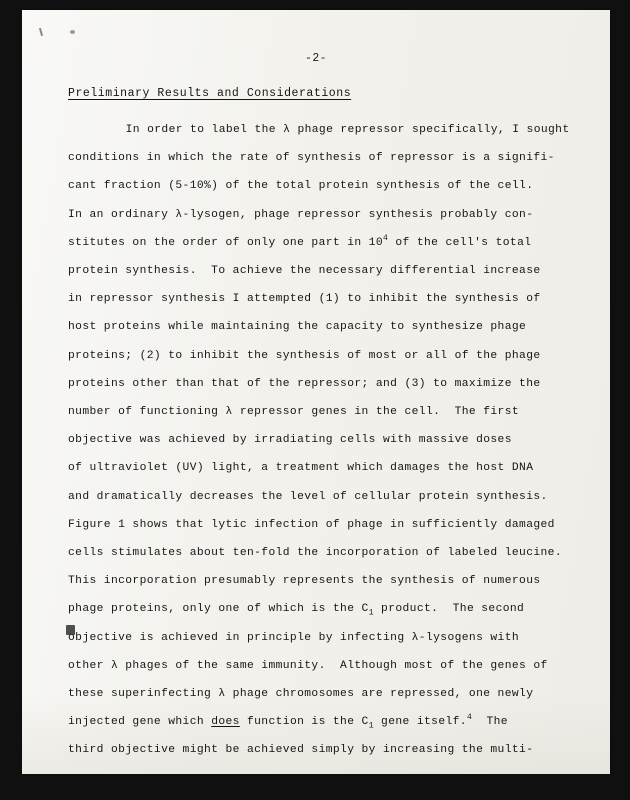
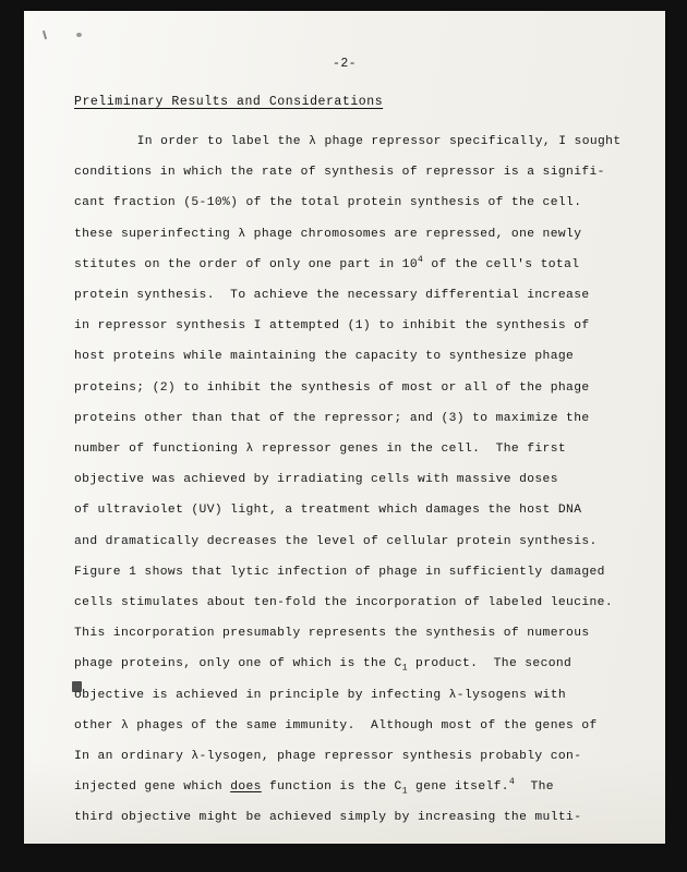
  -2-
  Preliminary Results and Considerations
  In order to label the λ phage repressor specifically, I sought
  conditions in which the rate of synthesis of repressor is a signifi-
  cant fraction (5-10%) of the total protein synthesis of the cell.
- In an ordinary λ-lysogen, phage repressor synthesis probably con-
+ these superinfecting λ phage chromosomes are repressed, one newly
  stitutes on the order of only one part in 104 of the cell's total
  protein synthesis. To achieve the necessary differential increase
  in repressor synthesis I attempted (1) to inhibit the synthesis of
  host proteins while maintaining the capacity to synthesize phage
  proteins; (2) to inhibit the synthesis of most or all of the phage
  proteins other than that of the repressor; and (3) to maximize the
  number of functioning λ repressor genes in the cell. The first
  objective was achieved by irradiating cells with massive doses
  of ultraviolet (UV) light, a treatment which damages the host DNA
  and dramatically decreases the level of cellular protein synthesis.
  Figure 1 shows that lytic infection of phage in sufficiently damaged
  cells stimulates about ten-fold the incorporation of labeled leucine.
  This incorporation presumably represents the synthesis of numerous
  phage proteins, only one of which is the C1 product. The second
  objective is achieved in principle by infecting λ-lysogens with
  other λ phages of the same immunity. Although most of the genes of
- these superinfecting λ phage chromosomes are repressed, one newly
+ In an ordinary λ-lysogen, phage repressor synthesis probably con-
  injected gene which does function is the C1 gene itself.4 The
  third objective might be achieved simply by increasing the multi-
